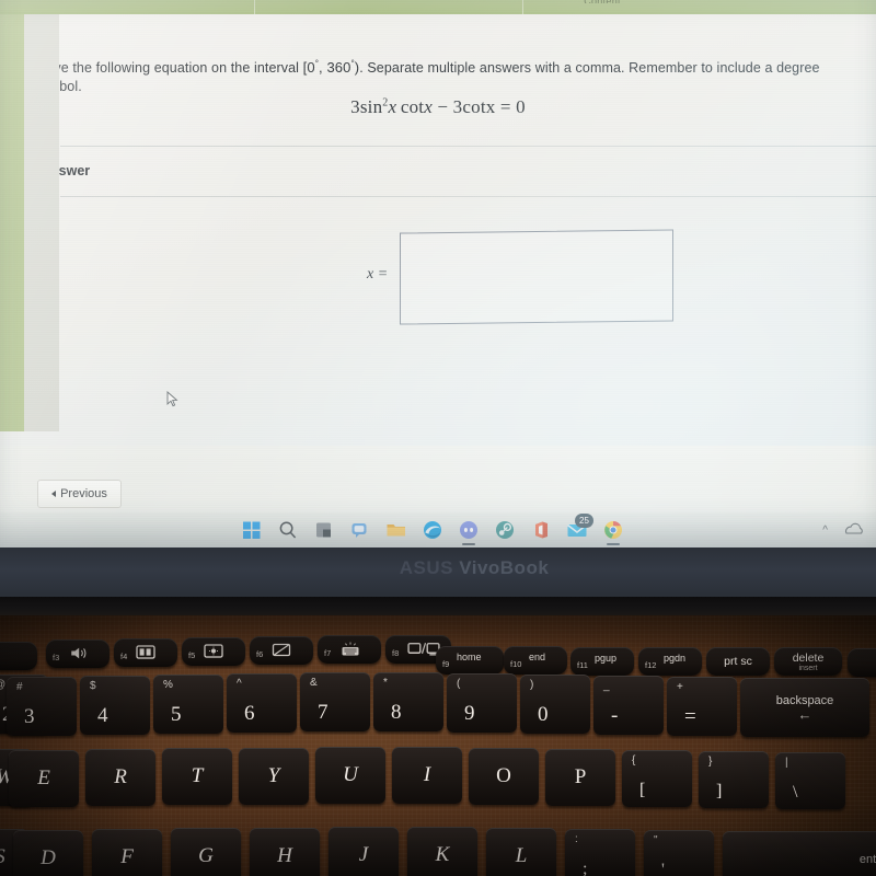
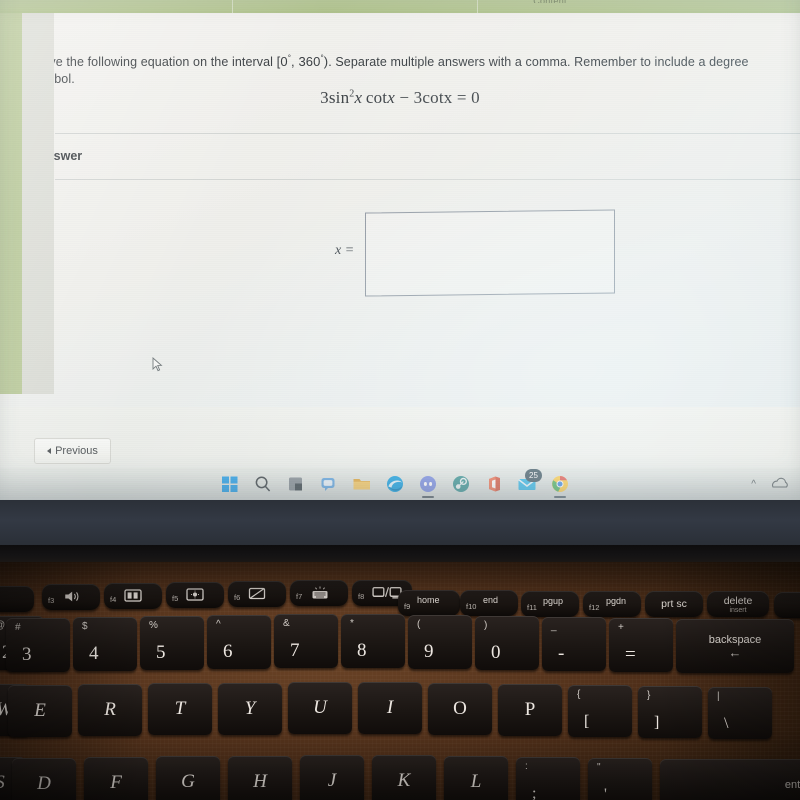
- ASUS VivoBook
